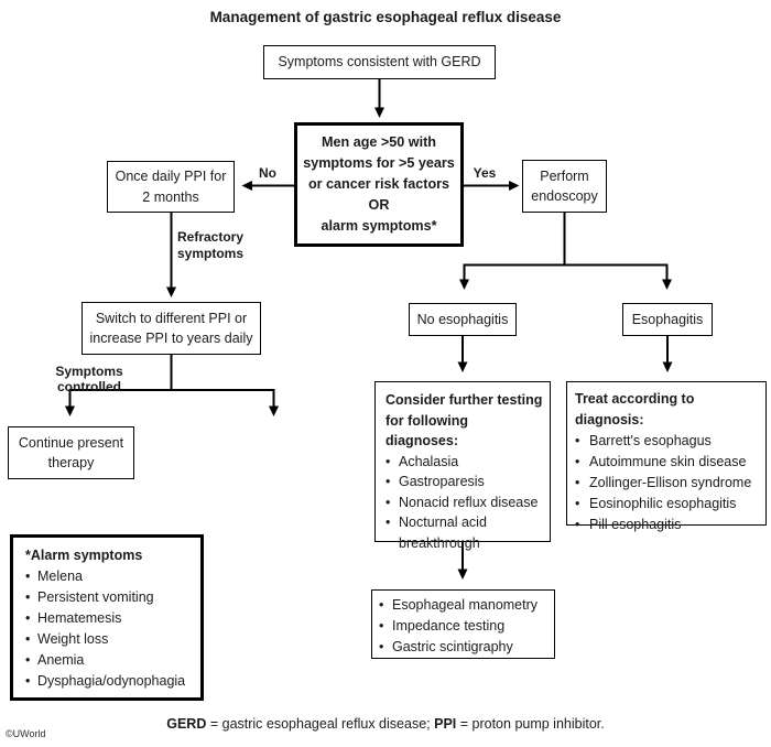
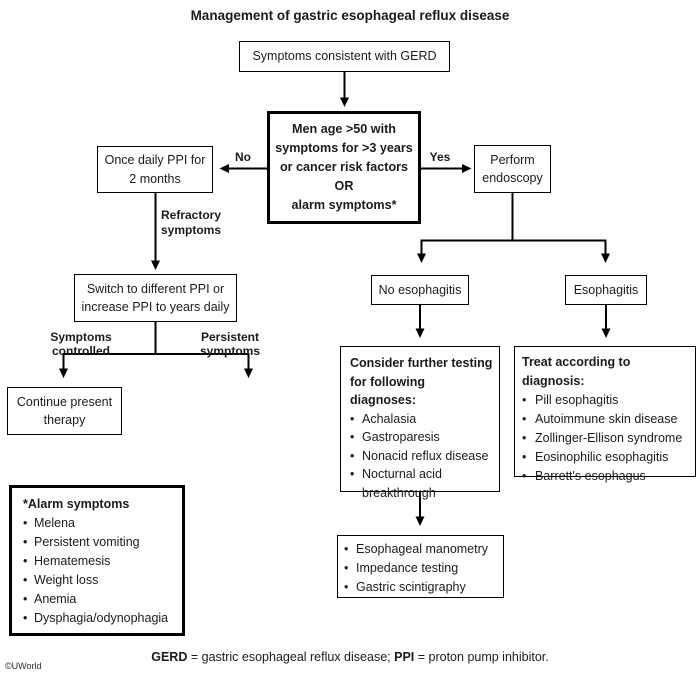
  Management of gastric esophageal reflux disease
  Symptoms consistent with GERD
  Men age >50 with
- symptoms for >5 years
+ symptoms for >3 years
  or cancer risk factors
  OR
  alarm symptoms*
  No
  Yes
  Once daily PPI for
  2 months
  Refractory symptoms
  Switch to different PPI or
  increase PPI to years daily
  Symptoms controlled
+ Persistent symptoms
  Continue present
  therapy
  Perform
  endoscopy
  No esophagitis
  Esophagitis
  Consider further testing
  for following diagnoses:
  Achalasia
  Gastroparesis
  Nonacid reflux disease
  Nocturnal acid breakthrough
  Esophageal manometry
  Impedance testing
  Gastric scintigraphy
  Treat according to diagnosis:
- Barrett's esophagus
+ Pill esophagitis
  Autoimmune skin disease
  Zollinger-Ellison syndrome
  Eosinophilic esophagitis
- Pill esophagitis
+ Barrett's esophagus
  *Alarm symptoms
  Melena
  Persistent vomiting
  Hematemesis
  Weight loss
  Anemia
  Dysphagia/odynophagia
  GERD = gastric esophageal reflux disease; PPI = proton pump inhibitor.
  ©UWorld
